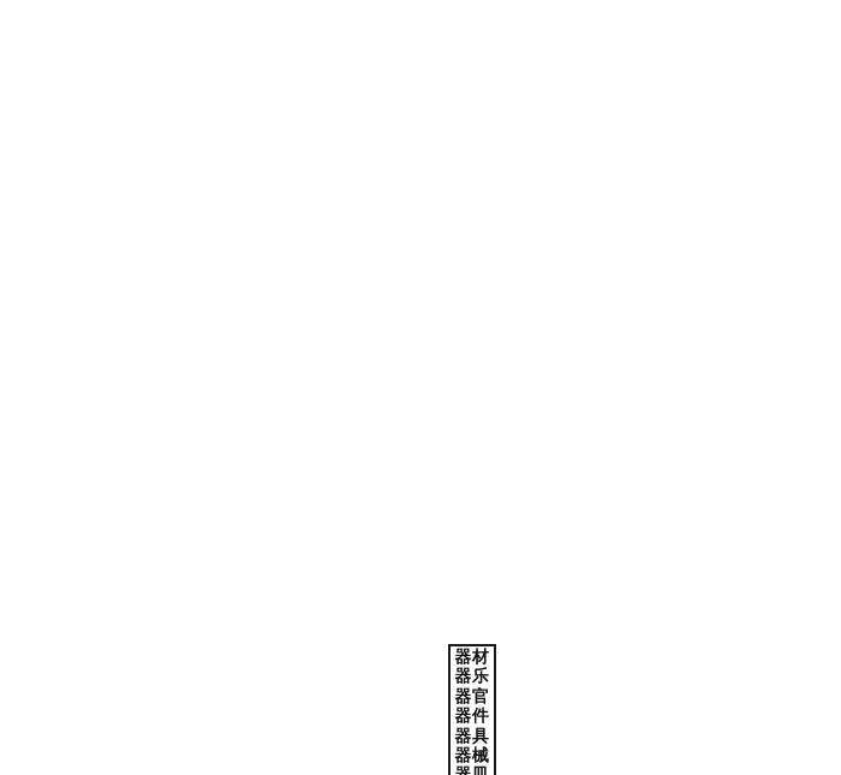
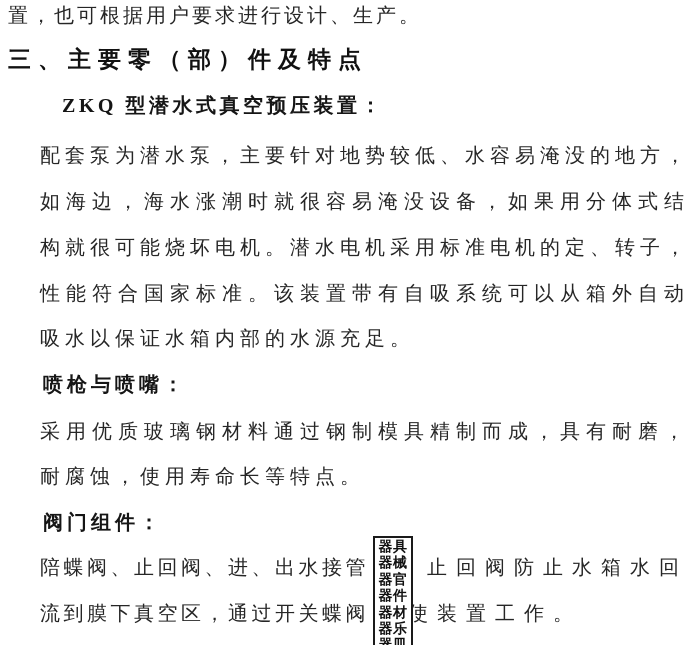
+ 置，也可根据用户要求进行设计、生产。
+ 三、主要零（部）件及特点
+ ZKQ 型潜水式真空预压装置：
+ 配套泵为潜水泵，主要针对地势较低、水容易淹没的地方，
+ 如海边，海水涨潮时就很容易淹没设备，如果用分体式结
+ 构就很可能烧坏电机。潜水电机采用标准电机的定、转子，
+ 性能符合国家标准。该装置带有自吸系统可以从箱外自动
+ 吸水以保证水箱内部的水源充足。
+ 喷枪与喷嘴：
+ 采用优质玻璃钢材料通过钢制模具精制而成，具有耐磨，
+ 耐腐蚀，使用寿命长等特点。
+ 阀门组件：
+ 陪蝶阀、止回阀、进、出水接管
+ 止回阀防止水箱水回
+ 流到膜下真空区，通过开关蝶阀
+ 使装置工作。
- 器材
+ 器具
- 器乐
+ 器械
  器官
  器件
- 器具
+ 器材
- 器械
+ 器乐
